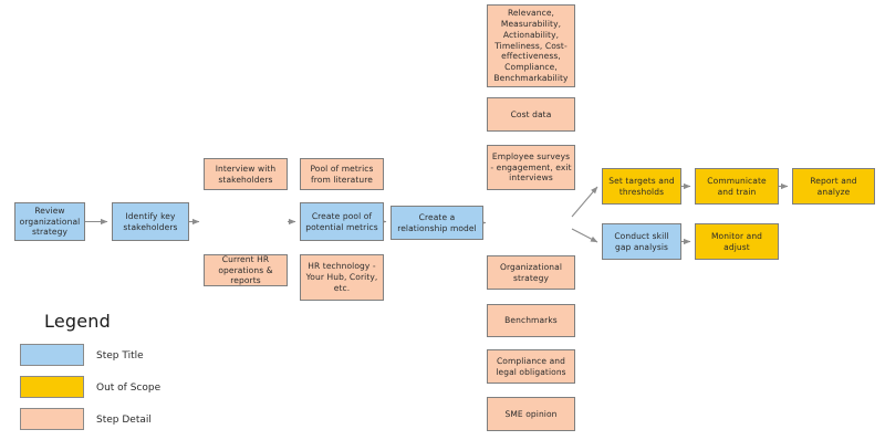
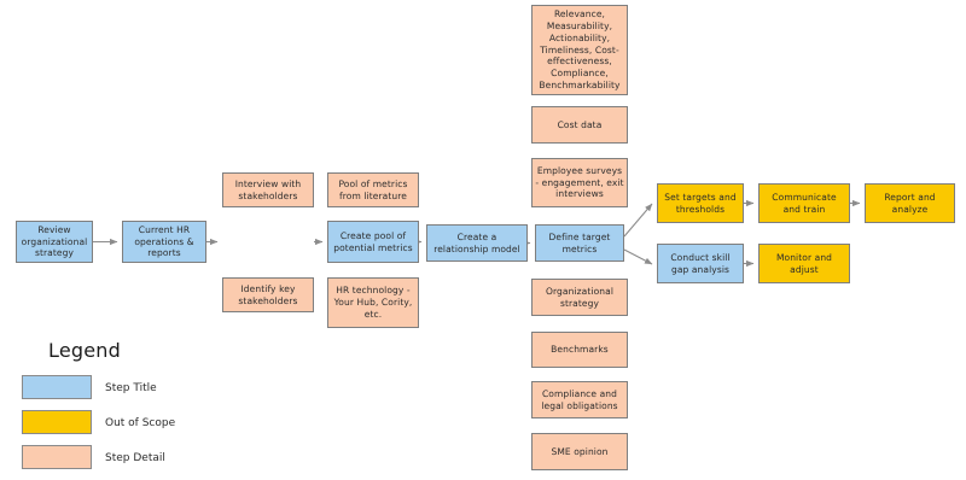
  Review organizational strategy
- Identify key stakeholders
+ Current HR operations & reports
  Create pool of potential metrics
  Create a relationship model
+ Define target metrics
  Set targets and thresholds
  Communicate and train
  Report and analyze
  Conduct skill gap analysis
  Monitor and adjust
  Interview with stakeholders
  Pool of metrics from literature
- Current HR operations & reports
+ Identify key stakeholders
  HR technology - Your Hub, Cority, etc.
  Relevance, Measurability, Actionability, Timeliness, Cost-effectiveness, Compliance, Benchmarkability
  Cost data
  Employee surveys - engagement, exit interviews
  Organizational strategy
  Benchmarks
  Compliance and legal obligations
  SME opinion
  Legend
  Step Title
  Out of Scope
  Step Detail
